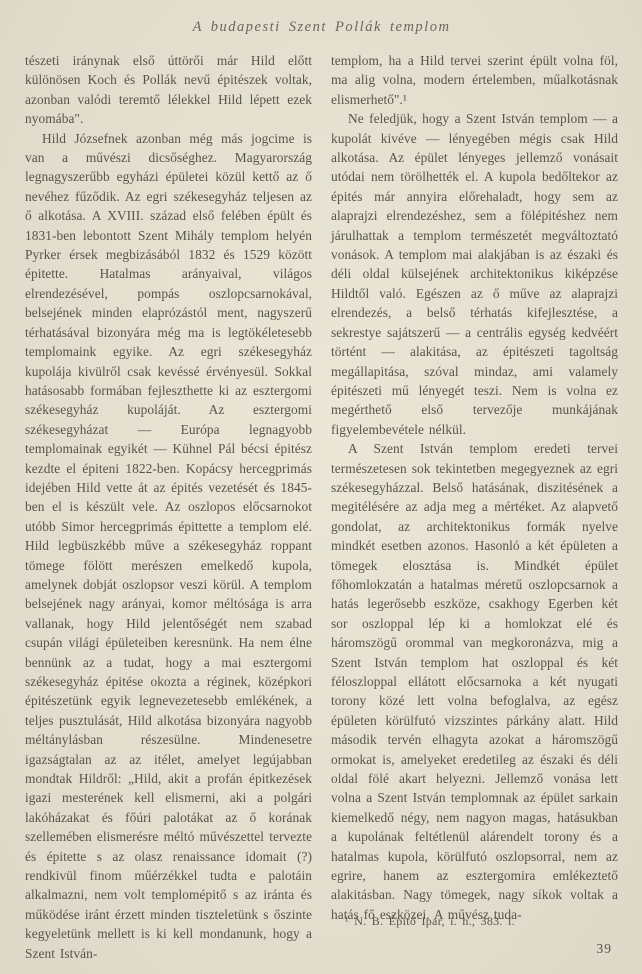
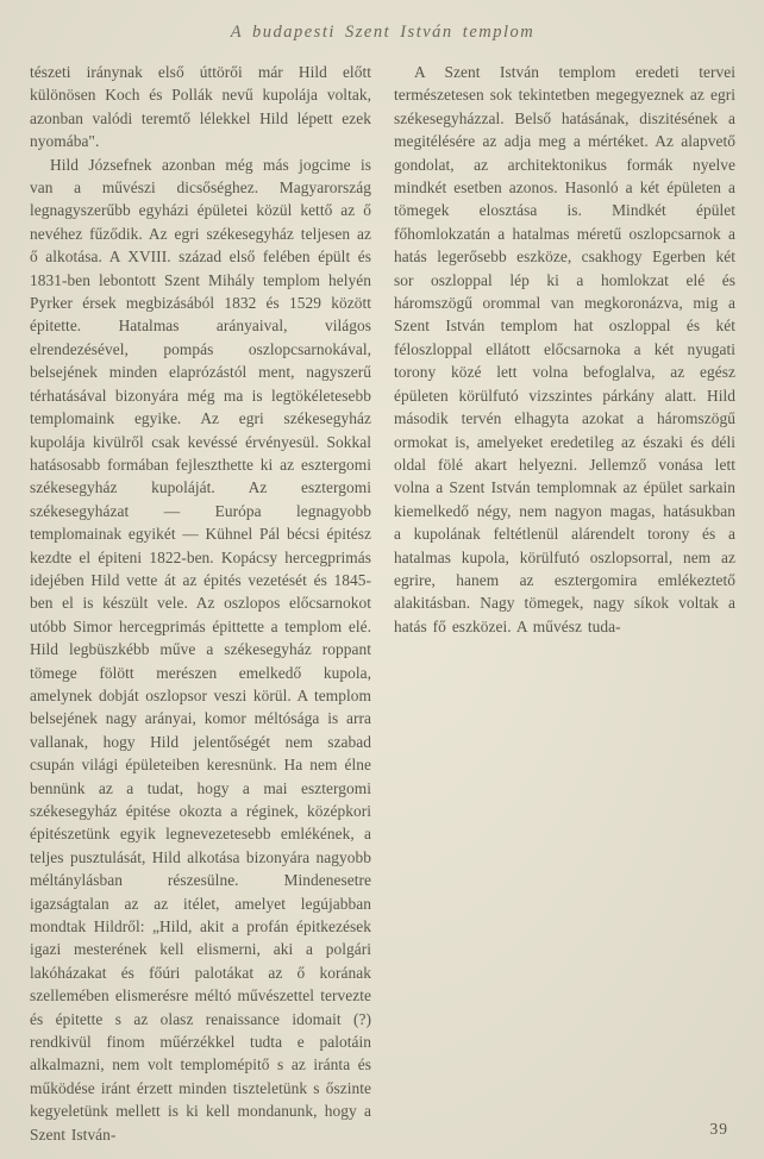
- A budapesti Szent Pollák templom
+ A budapesti Szent István templom
- tészeti iránynak első úttörői már Hild előtt különösen Koch és Pollák nevű épitészek voltak, azonban valódi teremtő lélekkel Hild lépett ezek nyomába".
+ tészeti iránynak első úttörői már Hild előtt különösen Koch és Pollák nevű kupolája voltak, azonban valódi teremtő lélekkel Hild lépett ezek nyomába".
  Hild Józsefnek azonban még más jogcime is van a művészi dicsőséghez. Magyarország legnagyszerűbb egyházi épületei közül kettő az ő nevéhez fűződik. Az egri székesegyház teljesen az ő alkotása. A XVIII. század első felében épült és 1831-ben lebontott Szent Mihály templom helyén Pyrker érsek megbizásából 1832 és 1529 között épitette. Hatalmas arányaival, világos elrendezésével, pompás oszlopcsarnokával, belsejének minden elaprózástól ment, nagyszerű térhatásával bizonyára még ma is legtökéletesebb templomaink egyike. Az egri székesegyház kupolája kivülről csak kevéssé érvényesül. Sokkal hatásosabb formában fejleszthette ki az esztergomi székesegyház kupoláját. Az esztergomi székesegyházat — Európa legnagyobb templomainak egyikét — Kühnel Pál bécsi épitész kezdte el épiteni 1822-ben. Kopácsy hercegprimás idejében Hild vette át az épités vezetését és 1845-ben el is készült vele. Az oszlopos előcsarnokot utóbb Simor hercegprimás épittette a templom elé. Hild legbüszkébb műve a székesegyház roppant tömege fölött merészen emelkedő kupola, amelynek dobját oszlopsor veszi körül. A templom belsejének nagy arányai, komor méltósága is arra vallanak, hogy Hild jelentőségét nem szabad csupán világi épületeiben keresnünk. Ha nem élne bennünk az a tudat, hogy a mai esztergomi székesegyház épitése okozta a réginek, középkori épitészetünk egyik legnevezetesebb emlékének, a teljes pusztulását, Hild alkotása bizonyára nagyobb méltánylásban részesülne. Mindenesetre igazságtalan az az itélet, amelyet legújabban mondtak Hildről: „Hild, akit a profán épitkezések igazi mesterének kell elismerni, aki a polgári lakóházakat és főúri palotákat az ő korának szellemében elismerésre méltó művészettel tervezte és épitette s az olasz renaissance idomait (?) rendkivül finom műérzékkel tudta e palotáin alkalmazni, nem volt templomépitő s az iránta és működése iránt érzett minden tiszteletünk s őszinte kegyeletünk mellett is ki kell mondanunk, hogy a Szent István-
- templom, ha a Hild tervei szerint épült volna föl, ma alig volna, modern értelemben, műalkotásnak elismerhető".¹
- Ne feledjük, hogy a Szent István templom — a kupolát kivéve — lényegében mégis csak Hild alkotása. Az épület lényeges jellemző vonásait utódai nem törölhették el. A kupola bedőltekor az épités már annyira előrehaladt, hogy sem az alaprajzi elrendezéshez, sem a fölépitéshez nem járulhattak a templom természetét megváltoztató vonások. A templom mai alakjában is az északi és déli oldal külsejének architektonikus kiképzése Hildtől való. Egészen az ő műve az alaprajzi elrendezés, a belső térhatás kifejlesztése, a sekrestye sajátszerű — a centrális egység kedvéért történt — alakitása, az épitészeti tagoltság megállapitása, szóval mindaz, ami valamely épitészeti mű lényegét teszi. Nem is volna ez megérthető első tervezője munkájának figyelembevétele nélkül.
  A Szent István templom eredeti tervei természetesen sok tekintetben megegyeznek az egri székesegyházzal. Belső hatásának, diszitésének a megitélésére az adja meg a mértéket. Az alapvető gondolat, az architektonikus formák nyelve mindkét esetben azonos. Hasonló a két épületen a tömegek elosztása is. Mindkét épület főhomlokzatán a hatalmas méretű oszlopcsarnok a hatás legerősebb eszköze, csakhogy Egerben két sor oszloppal lép ki a homlokzat elé és háromszögű orommal van megkoronázva, mig a Szent István templom hat oszloppal és két féloszloppal ellátott előcsarnoka a két nyugati torony közé lett volna befoglalva, az egész épületen körülfutó vizszintes párkány alatt. Hild második tervén elhagyta azokat a háromszögű ormokat is, amelyeket eredetileg az északi és déli oldal fölé akart helyezni. Jellemző vonása lett volna a Szent István templomnak az épület sarkain kiemelkedő négy, nem nagyon magas, hatásukban a kupolának feltétlenül alárendelt torony és a hatalmas kupola, körülfutó oszlopsorral, nem az egrire, hanem az esztergomira emlékeztető alakitásban. Nagy tömegek, nagy síkok voltak a hatás fő eszközei. A művész tuda-
- ¹ N. B. Épitő Ipar, i. h., 383. l.
  39
